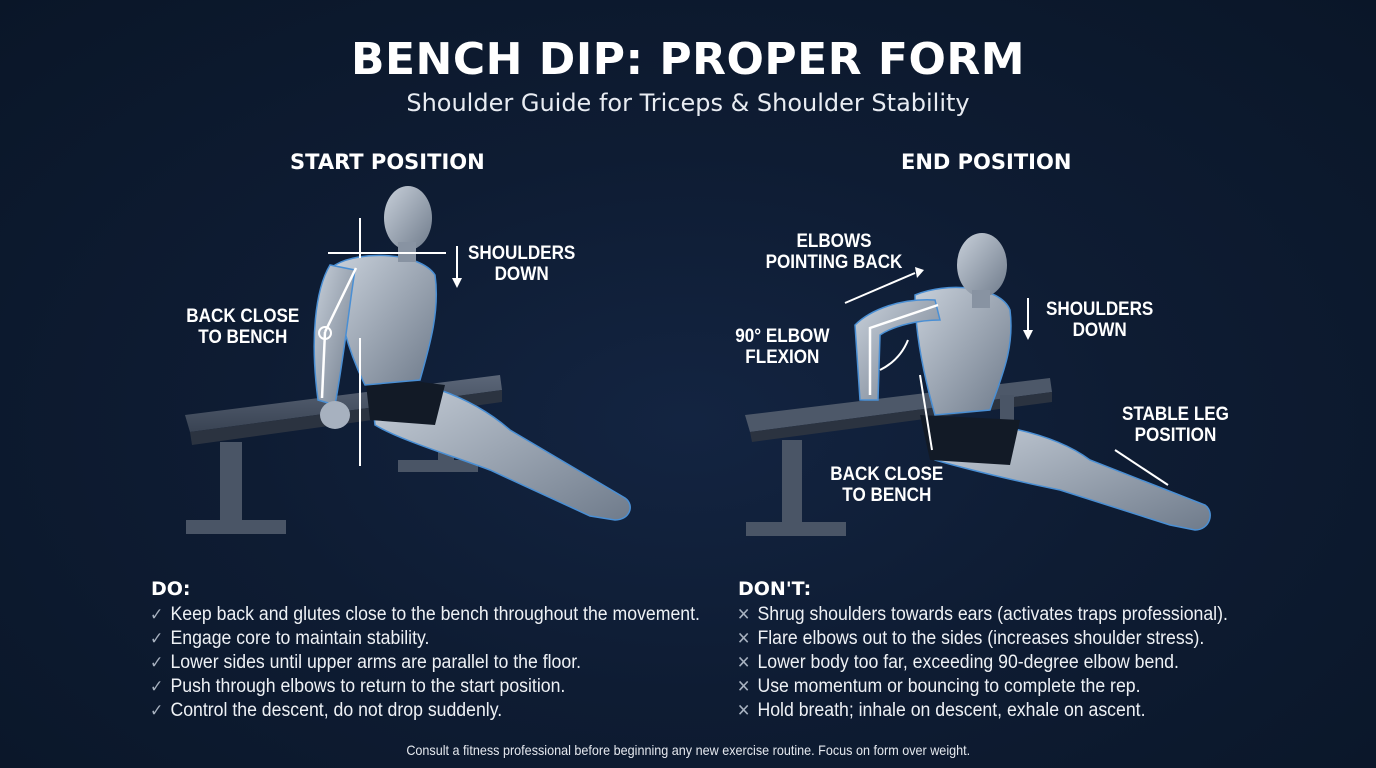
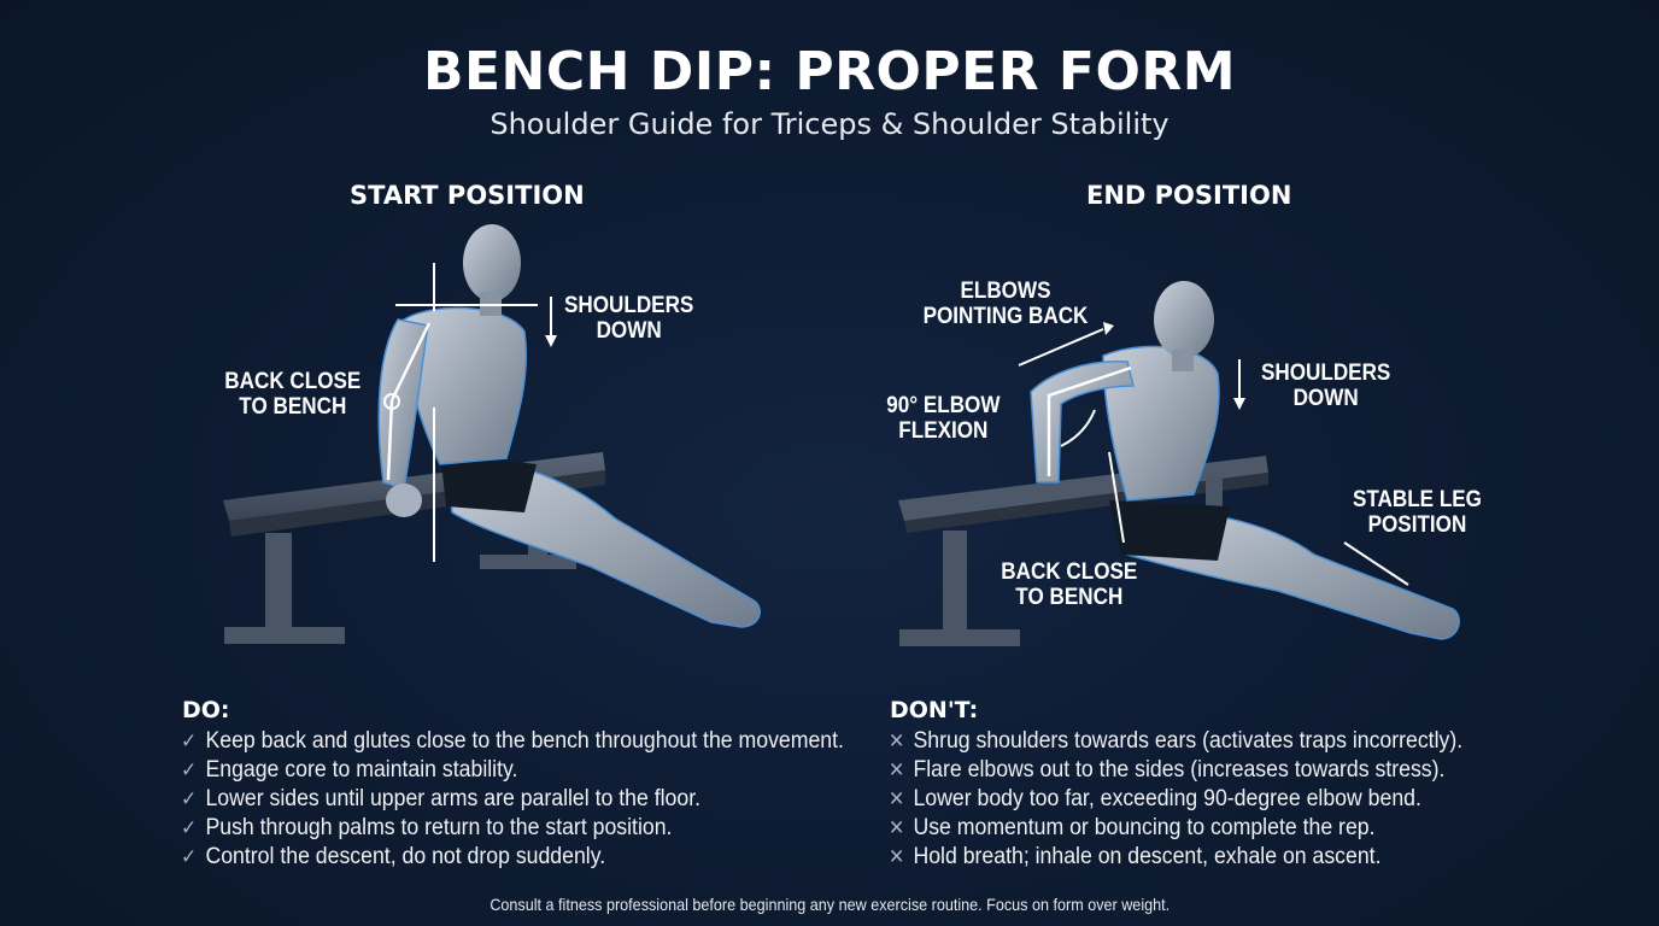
  BENCH DIP: PROPER FORM
  Shoulder Guide for Triceps & Shoulder Stability
  START POSITION
  SHOULDERS
  DOWN
  BACK CLOSE
  TO BENCH
  END POSITION
  ELBOWS
  POINTING BACK
  90° ELBOW
  FLEXION
  SHOULDERS
  DOWN
  BACK CLOSE
  TO BENCH
  STABLE LEG
  POSITION
  DO:
  ✓
  Keep back and glutes close to the bench throughout the movement.
  ✓
  Engage core to maintain stability.
  ✓
  Lower sides until upper arms are parallel to the floor.
  ✓
- Push through elbows to return to the start position.
+ Push through palms to return to the start position.
  ✓
  Control the descent, do not drop suddenly.
  DON'T:
  ✕
- Shrug shoulders towards ears (activates traps professional).
+ Shrug shoulders towards ears (activates traps incorrectly).
  ✕
- Flare elbows out to the sides (increases shoulder stress).
+ Flare elbows out to the sides (increases towards stress).
  ✕
  Lower body too far, exceeding 90-degree elbow bend.
  ✕
  Use momentum or bouncing to complete the rep.
  ✕
  Hold breath; inhale on descent, exhale on ascent.
  Consult a fitness professional before beginning any new exercise routine. Focus on form over weight.
